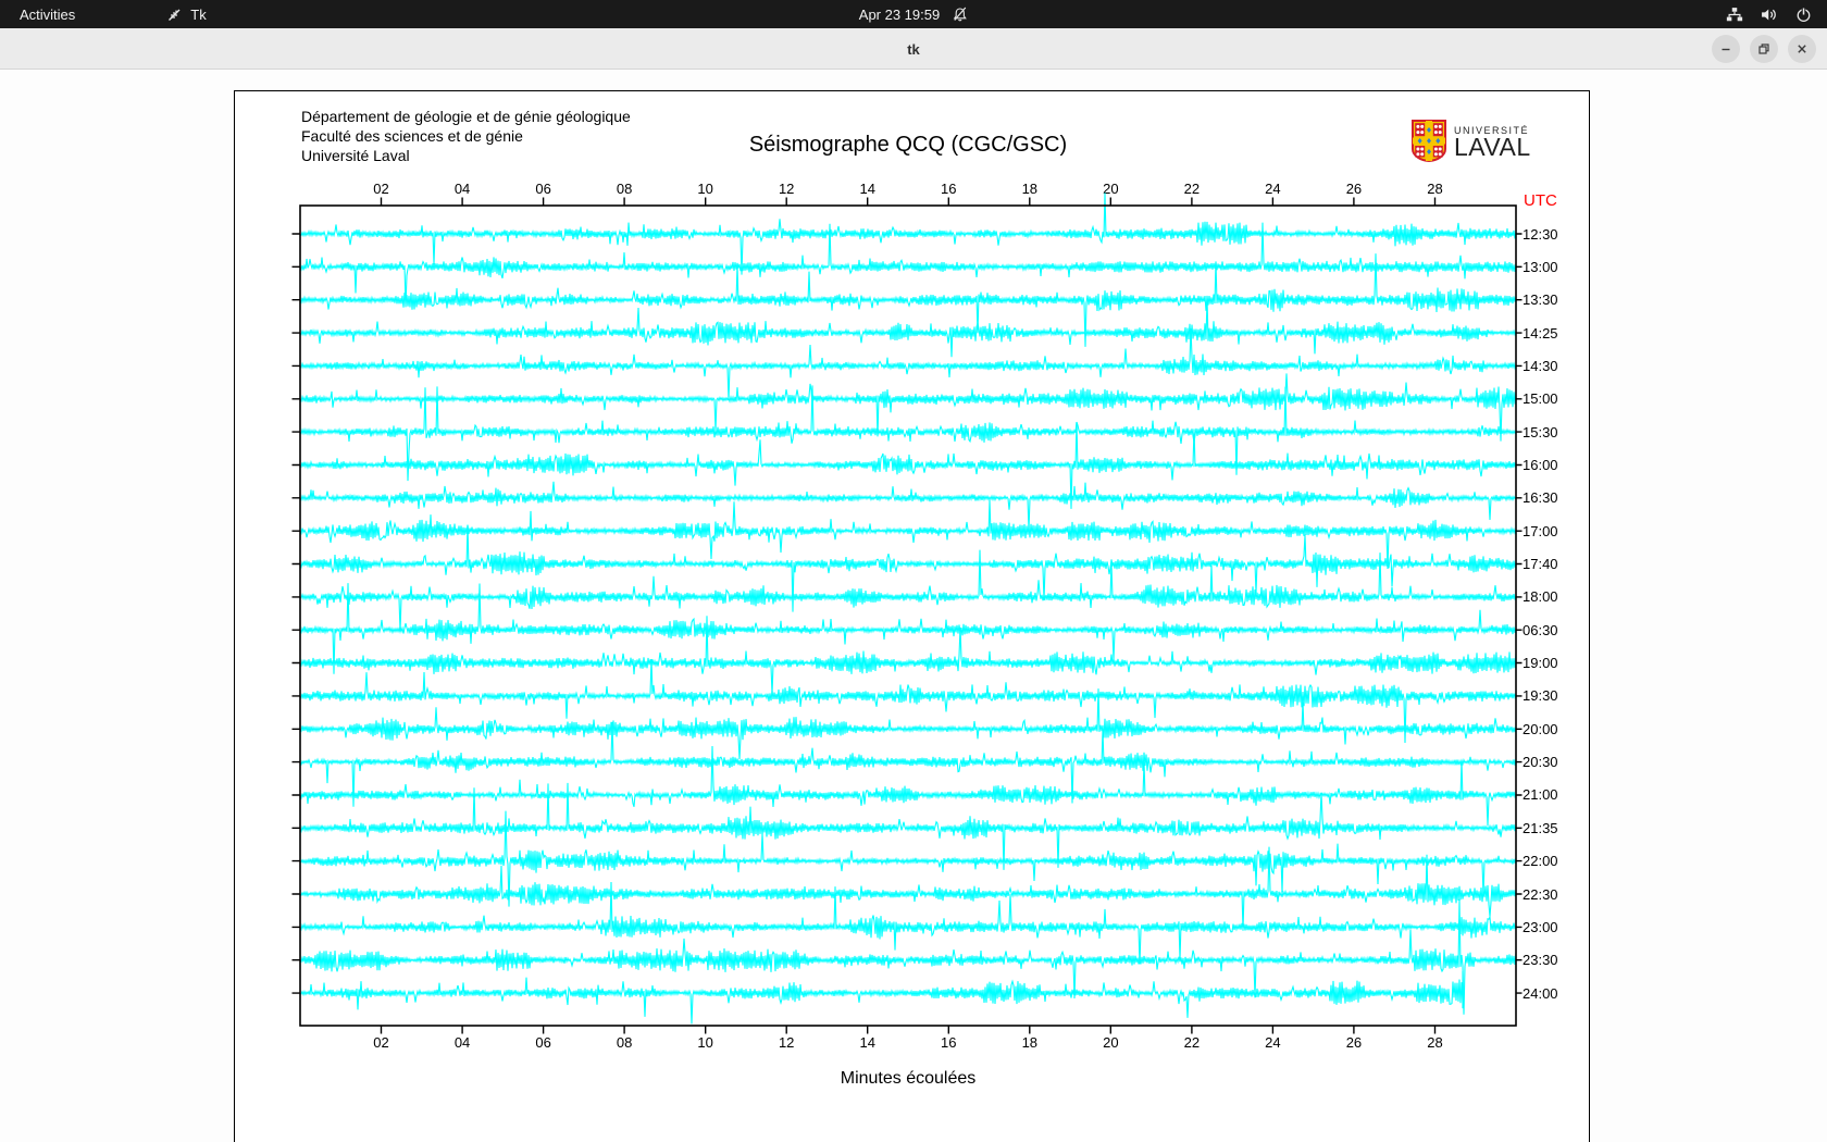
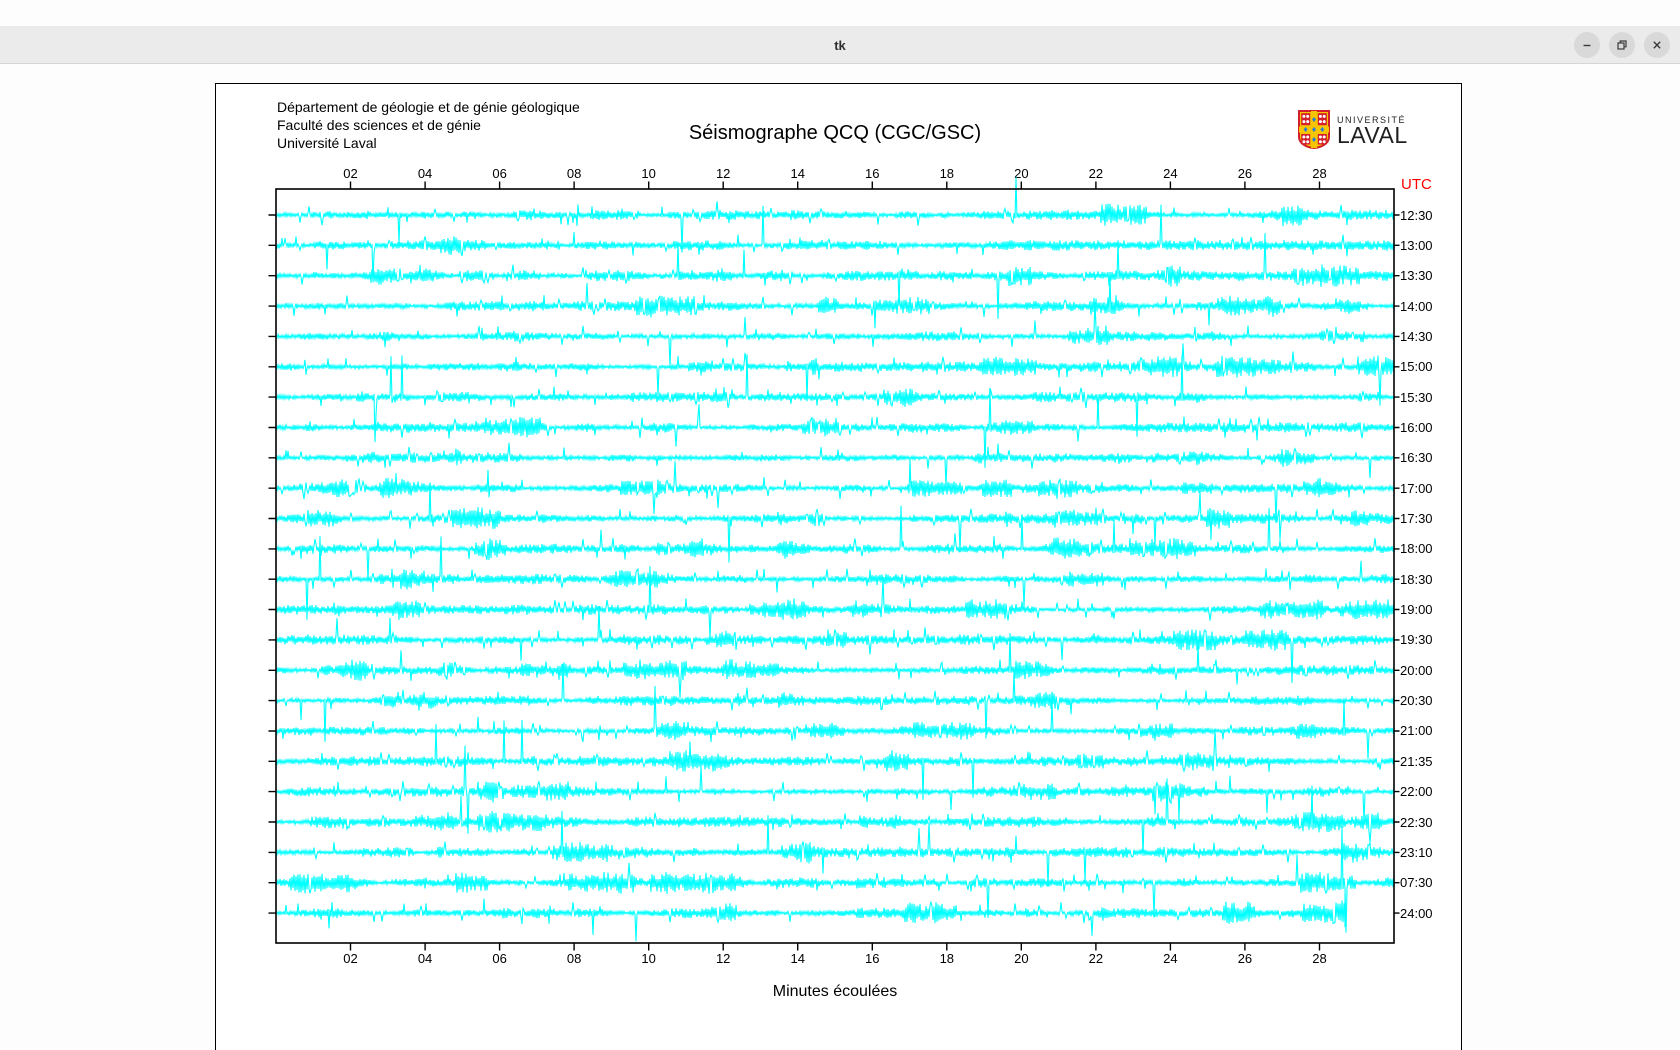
- Activities
- Tk
- Apr 23 19:59
  tk
  Département de géologie et de génie géologique
  Faculté des sciences et de génie
  Université Laval
  Séismographe QCQ (CGC/GSC)
  UNIVERSITÉ
  LAVAL
  UTC
  Minutes écoulées
  02
  02
  04
  04
  06
  06
  08
  08
  10
  10
  12
  12
  14
  14
  16
  16
  18
  18
  20
  20
  22
  22
  24
  24
  26
  26
  28
  28
  12:30
  13:00
  13:30
- 14:25
+ 14:00
  14:30
  15:00
  15:30
  16:00
  16:30
  17:00
- 17:40
+ 17:30
  18:00
- 06:30
+ 18:30
  19:00
  19:30
  20:00
  20:30
  21:00
  21:35
  22:00
  22:30
- 23:00
+ 23:10
- 23:30
+ 07:30
  24:00
